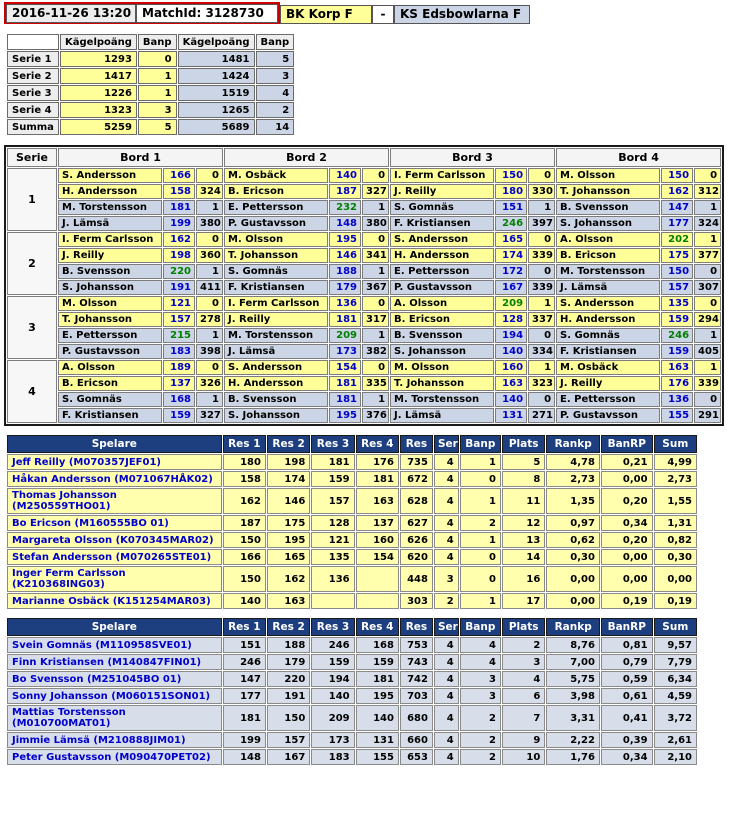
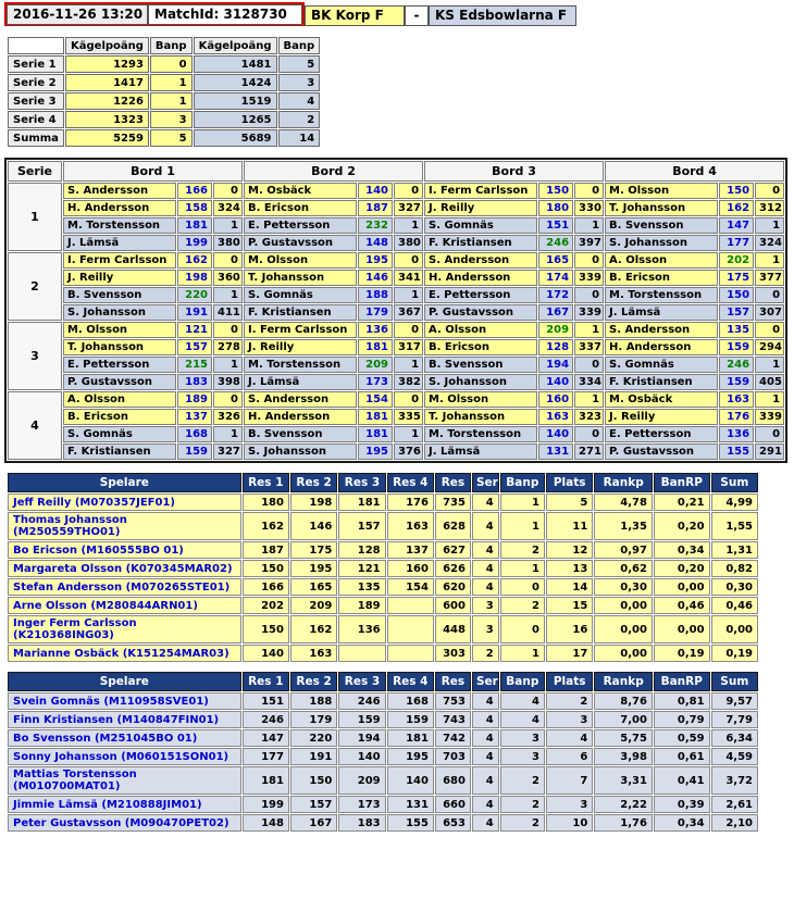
  2016-11-26 13:20
  MatchId: 3128730
  BK Korp F
  -
  KS Edsbowlarna F
  	Kägelpoäng	Banp	Kägelpoäng	Banp
  Serie 1	1293	0	1481	5
  Serie 2	1417	1	1424	3
  Serie 3	1226	1	1519	4
  Serie 4	1323	3	1265	2
  Summa	5259	5	5689	14
  Serie	Bord 1	Bord 2	Bord 3	Bord 4
  1	S. Andersson	166	0	M. Osbäck	140	0	I. Ferm Carlsson	150	0	M. Olsson	150	0
  H. Andersson	158	324	B. Ericson	187	327	J. Reilly	180	330	T. Johansson	162	312
  M. Torstensson	181	1	E. Pettersson	232	1	S. Gomnäs	151	1	B. Svensson	147	1
  J. Lämsä	199	380	P. Gustavsson	148	380	F. Kristiansen	246	397	S. Johansson	177	324
  2	I. Ferm Carlsson	162	0	M. Olsson	195	0	S. Andersson	165	0	A. Olsson	202	1
  J. Reilly	198	360	T. Johansson	146	341	H. Andersson	174	339	B. Ericson	175	377
  B. Svensson	220	1	S. Gomnäs	188	1	E. Pettersson	172	0	M. Torstensson	150	0
  S. Johansson	191	411	F. Kristiansen	179	367	P. Gustavsson	167	339	J. Lämsä	157	307
  3	M. Olsson	121	0	I. Ferm Carlsson	136	0	A. Olsson	209	1	S. Andersson	135	0
  T. Johansson	157	278	J. Reilly	181	317	B. Ericson	128	337	H. Andersson	159	294
  E. Pettersson	215	1	M. Torstensson	209	1	B. Svensson	194	0	S. Gomnäs	246	1
  P. Gustavsson	183	398	J. Lämsä	173	382	S. Johansson	140	334	F. Kristiansen	159	405
  4	A. Olsson	189	0	S. Andersson	154	0	M. Olsson	160	1	M. Osbäck	163	1
  B. Ericson	137	326	H. Andersson	181	335	T. Johansson	163	323	J. Reilly	176	339
  S. Gomnäs	168	1	B. Svensson	181	1	M. Torstensson	140	0	E. Pettersson	136	0
  F. Kristiansen	159	327	S. Johansson	195	376	J. Lämsä	131	271	P. Gustavsson	155	291
  Spelare	Res 1	Res 2	Res 3	Res 4	Res	Ser	Banp	Plats	Rankp	BanRP	Sum
  Jeff Reilly (M070357JEF01)	180	198	181	176	735	4	1	5	4,78	0,21	4,99
- Håkan Andersson (M071067HÅK02)	158	174	159	181	672	4	0	8	2,73	0,00	2,73
  Thomas Johansson (M250559THO01)	162	146	157	163	628	4	1	11	1,35	0,20	1,55
  Bo Ericson (M160555BO 01)	187	175	128	137	627	4	2	12	0,97	0,34	1,31
  Margareta Olsson (K070345MAR02)	150	195	121	160	626	4	1	13	0,62	0,20	0,82
  Stefan Andersson (M070265STE01)	166	165	135	154	620	4	0	14	0,30	0,00	0,30
+ Arne Olsson (M280844ARN01)	202	209	189		600	3	2	15	0,00	0,46	0,46
  Inger Ferm Carlsson (K210368ING03)	150	162	136		448	3	0	16	0,00	0,00	0,00
  Marianne Osbäck (K151254MAR03)	140	163			303	2	1	17	0,00	0,19	0,19
  Spelare	Res 1	Res 2	Res 3	Res 4	Res	Ser	Banp	Plats	Rankp	BanRP	Sum
  Svein Gomnäs (M110958SVE01)	151	188	246	168	753	4	4	2	8,76	0,81	9,57
  Finn Kristiansen (M140847FIN01)	246	179	159	159	743	4	4	3	7,00	0,79	7,79
  Bo Svensson (M251045BO 01)	147	220	194	181	742	4	3	4	5,75	0,59	6,34
  Sonny Johansson (M060151SON01)	177	191	140	195	703	4	3	6	3,98	0,61	4,59
  Mattias Torstensson (M010700MAT01)	181	150	209	140	680	4	2	7	3,31	0,41	3,72
- Jimmie Lämsä (M210888JIM01)	199	157	173	131	660	4	2	9	2,22	0,39	2,61
+ Jimmie Lämsä (M210888JIM01)	199	157	173	131	660	4	2	3	2,22	0,39	2,61
  Peter Gustavsson (M090470PET02)	148	167	183	155	653	4	2	10	1,76	0,34	2,10
